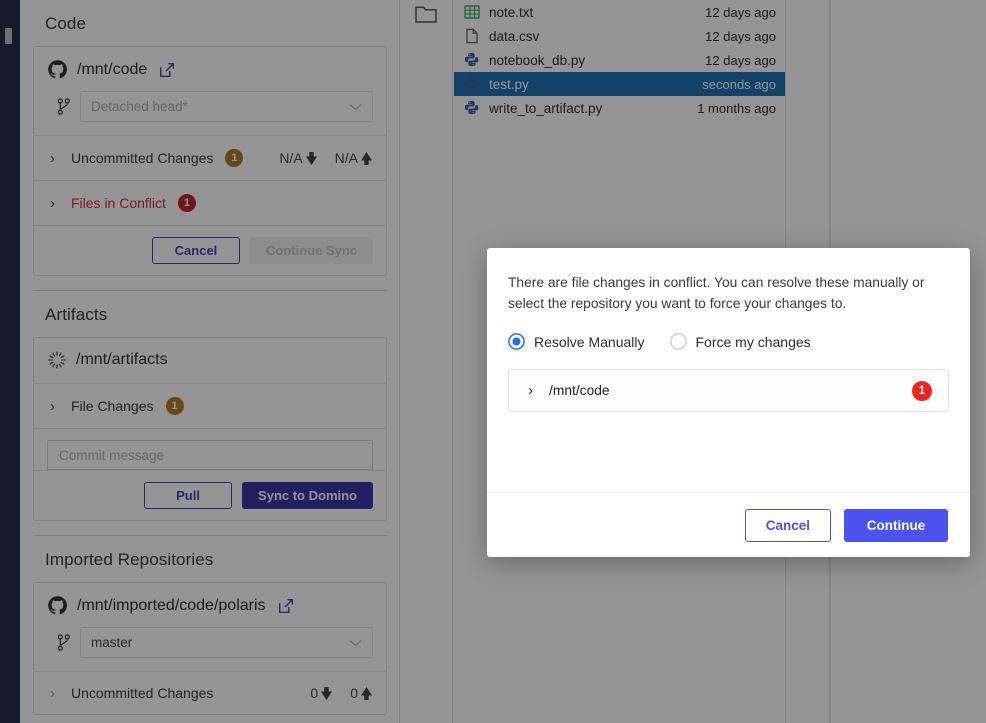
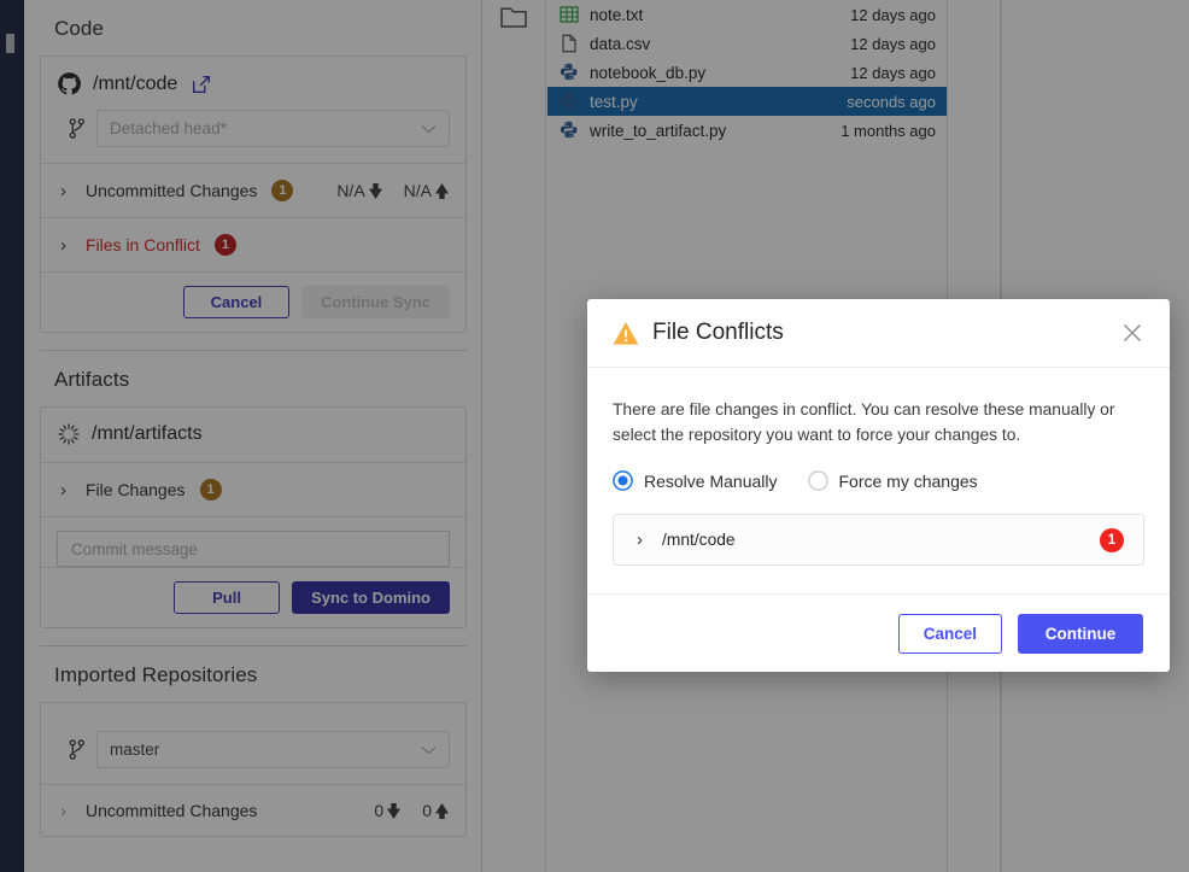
  Code
  /mnt/code
  Detached head*
  ›
  Uncommitted Changes
  1
  N/A
  N/A
  ›
  Files in Conflict
  1
  Cancel
  Continue Sync
  Artifacts
  /mnt/artifacts
  ›
  File Changes
  1
  Commit message
  Pull
  Sync to Domino
  Imported Repositories
- /mnt/imported/code/polaris
  master
  ›
  Uncommitted Changes
  0
  0
  note.txt
  12 days ago
  data.csv
  12 days ago
  notebook_db.py
  12 days ago
  test.py
  seconds ago
  write_to_artifact.py
  1 months ago
+ File Conflicts
  There are file changes in conflict. You can resolve these manually or select the repository you want to force your changes to.
  Resolve Manually
  Force my changes
  ›
  /mnt/code
  1
  Cancel
  Continue
